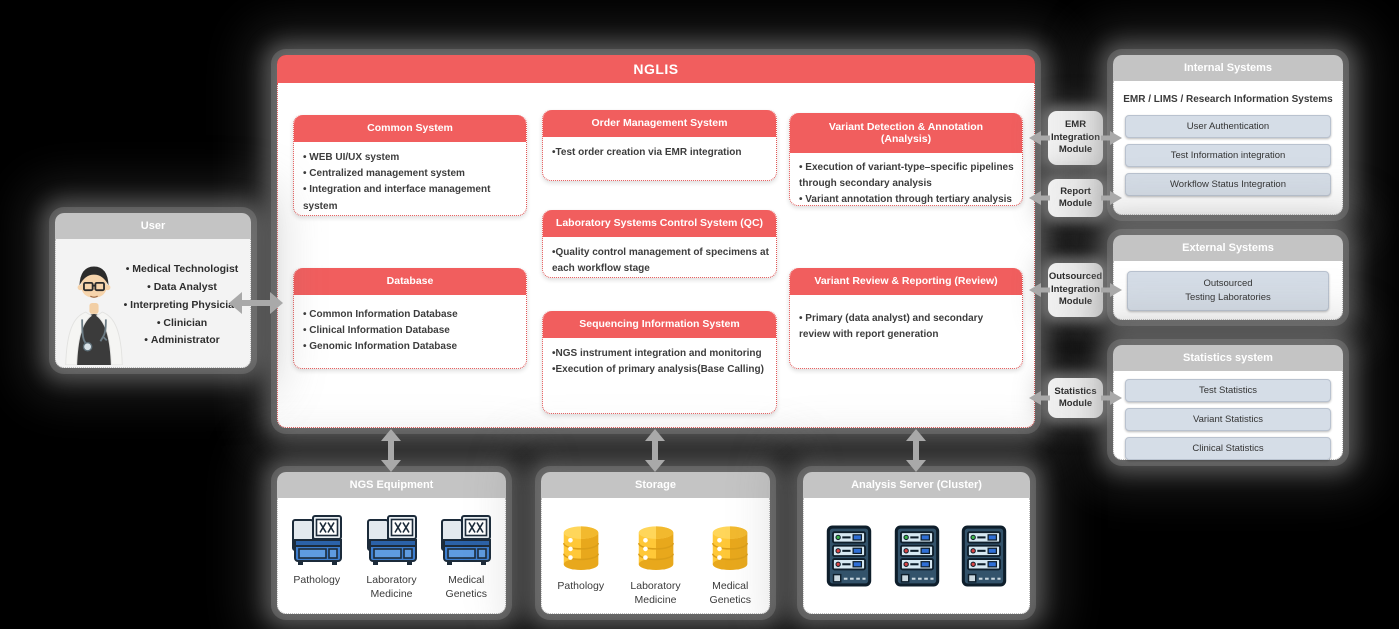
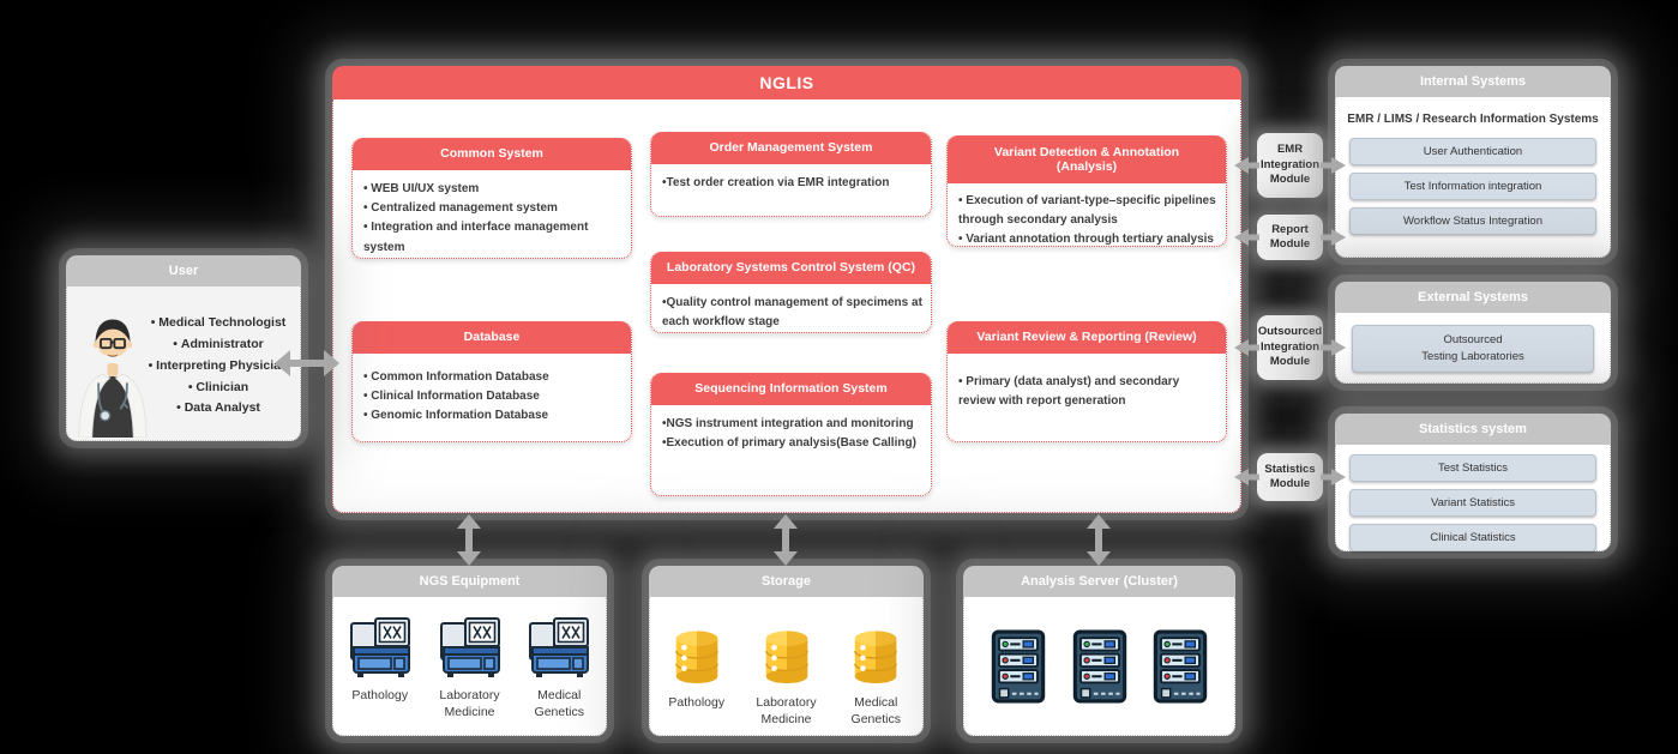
  NGLIS
  Common System
  WEB UI/UX system
  Centralized management system
  Integration and interface management system
  Database
  Common Information Database
  Clinical Information Database
  Genomic Information Database
  Order Management System
  Test order creation via EMR integration
  Laboratory Systems Control System (QC)
  Quality control management of specimens at each workflow stage
  Sequencing Information System
  NGS instrument integration and monitoring
  Execution of primary analysis(Base Calling)
  Variant Detection & Annotation (Analysis)
  Execution of variant-type–specific pipelines through secondary analysis
  Variant annotation through tertiary analysis
  Variant Review & Reporting (Review)
  Primary (data analyst) and secondary review with report generation
  User
  Medical Technologist
- Data Analyst
+ Administrator
  Interpreting Physici
  Clinician
- Administrator
+ Data Analyst
  EMR Integration Module
  Report Module
  Outsourced Integration Module
  Statistics Module
  Internal Systems
  EMR / LIMS / Research Information Systems
  User Authentication
  Test Information integration
  Workflow Status Integration
  External Systems
  Outsourced
  Testing Laboratories
  Statistics system
  Test Statistics
  Variant Statistics
  Clinical Statistics
  NGS Equipment
  Pathology
  Laboratory Medicine
  Medical Genetics
  Storage
  Pathology
  Laboratory Medicine
  Medical Genetics
  Analysis Server (Cluster)
